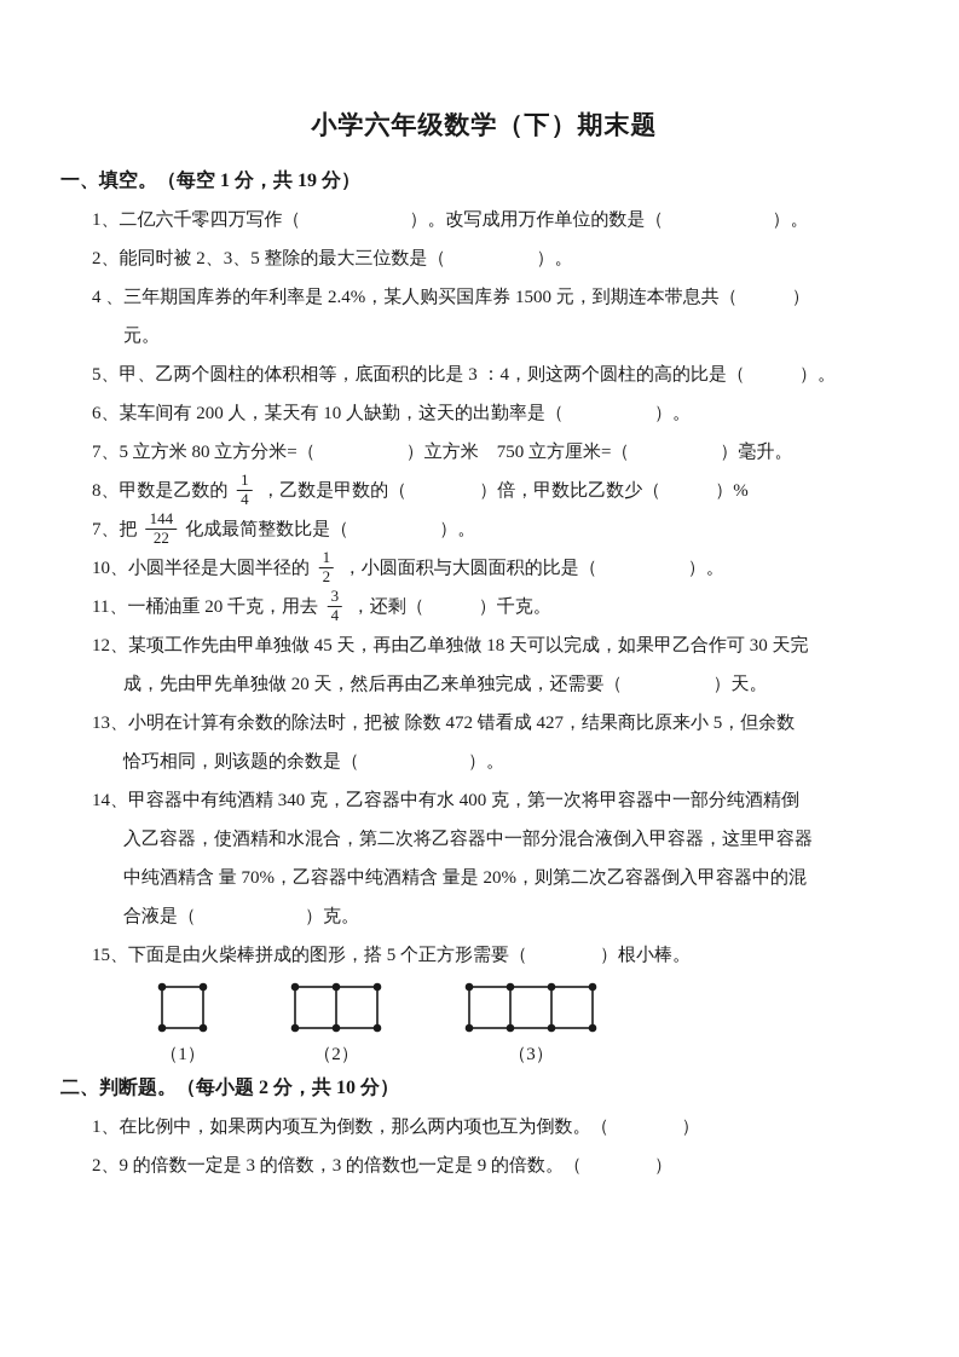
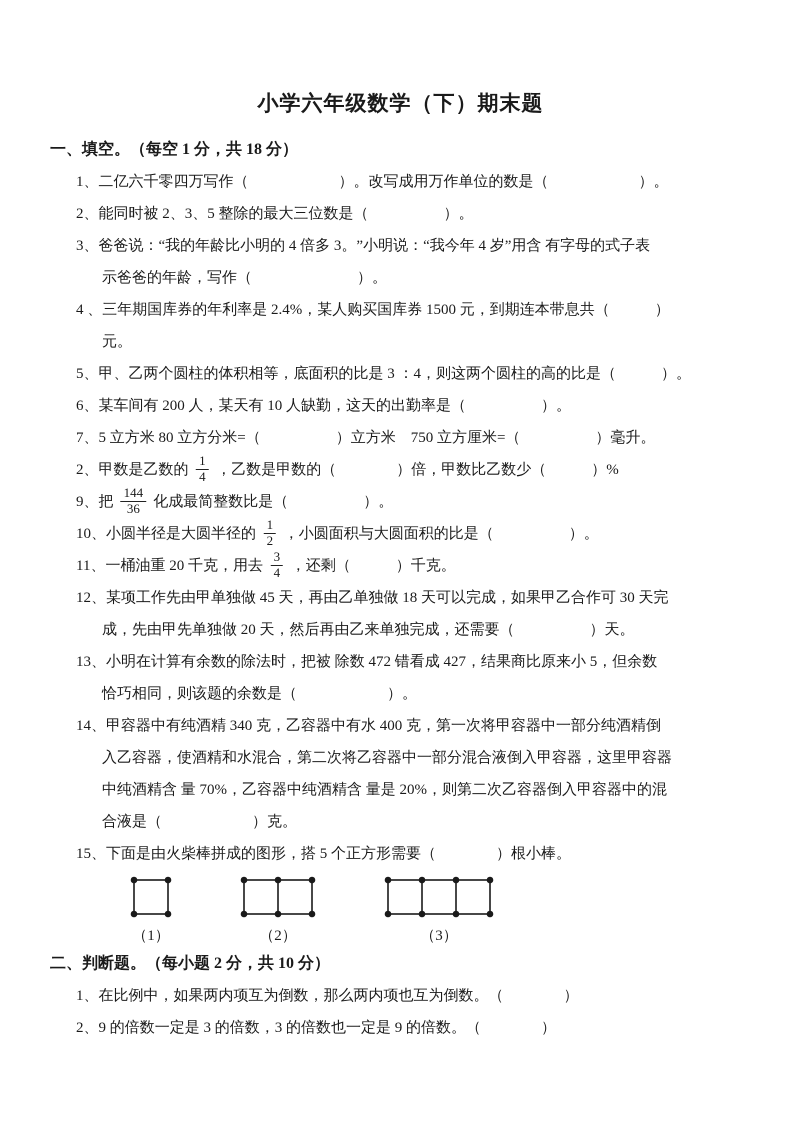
  小学六年级数学（下）期末题
- 一、填空。（每空 1 分，共 19 分）
+ 一、填空。（每空 1 分，共 18 分）
  1、二亿六千零四万写作（ ）。改写成用万作单位的数是（ ）。
  2、能同时被 2、3、5 整除的最大三位数是（ ）。
+ 3、爸爸说：“我的年龄比小明的 4 倍多 3。”小明说：“我今年 4 岁”用含 有字母的式子表
+ 示爸爸的年龄，写作（ ）。
  4 、三年期国库券的年利率是 2.4%，某人购买国库券 1500 元，到期连本带息共（ ）
  元。
  5、甲、乙两个圆柱的体积相等，底面积的比是 3 ：4，则这两个圆柱的高的比是（ ）。
  6、某车间有 200 人，某天有 10 人缺勤，这天的出勤率是（ ）。
  7、5 立方米 80 立方分米=（ ）立方米 750 立方厘米=（ ）毫升。
- 8、甲数是乙数的
+ 2、甲数是乙数的
  1
  4
  ，乙数是甲数的（ ）倍，甲数比乙数少（ ）%
- 7、把
+ 9、把
  144
- 22
+ 36
  化成最简整数比是（ ）。
  10、小圆半径是大圆半径的
  1
  2
  ，小圆面积与大圆面积的比是（ ）。
  11、一桶油重 20 千克，用去
  3
  4
  ，还剩（ ）千克。
  12、某项工作先由甲单独做 45 天，再由乙单独做 18 天可以完成，如果甲乙合作可 30 天完
  成，先由甲先单独做 20 天，然后再由乙来单独完成，还需要（ ）天。
  13、小明在计算有余数的除法时，把被 除数 472 错看成 427，结果商比原来小 5，但余数
  恰巧相同，则该题的余数是（ ）。
  14、甲容器中有纯酒精 340 克，乙容器中有水 400 克，第一次将甲容器中一部分纯酒精倒
  入乙容器，使酒精和水混合，第二次将乙容器中一部分混合液倒入甲容器，这里甲容器
  中纯酒精含 量 70%，乙容器中纯酒精含 量是 20%，则第二次乙容器倒入甲容器中的混
  合液是（ ）克。
  15、下面是由火柴棒拼成的图形，搭 5 个正方形需要（ ）根小棒。
  （1）
  （2）
  （3）
  二、判断题。（每小题 2 分，共 10 分）
  1、在比例中，如果两内项互为倒数，那么两内项也互为倒数。（ ）
  2、9 的倍数一定是 3 的倍数，3 的倍数也一定是 9 的倍数。（ ）
